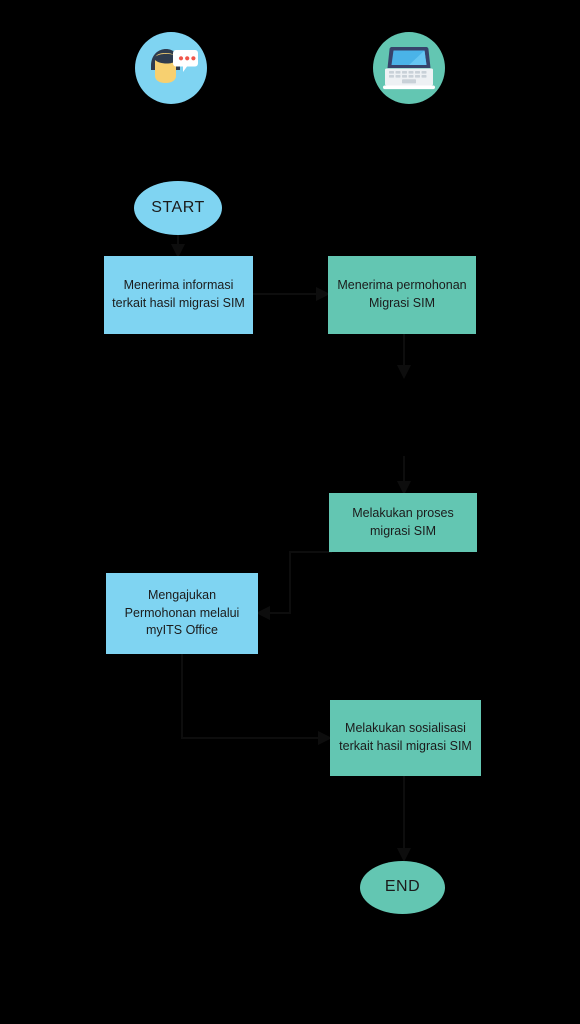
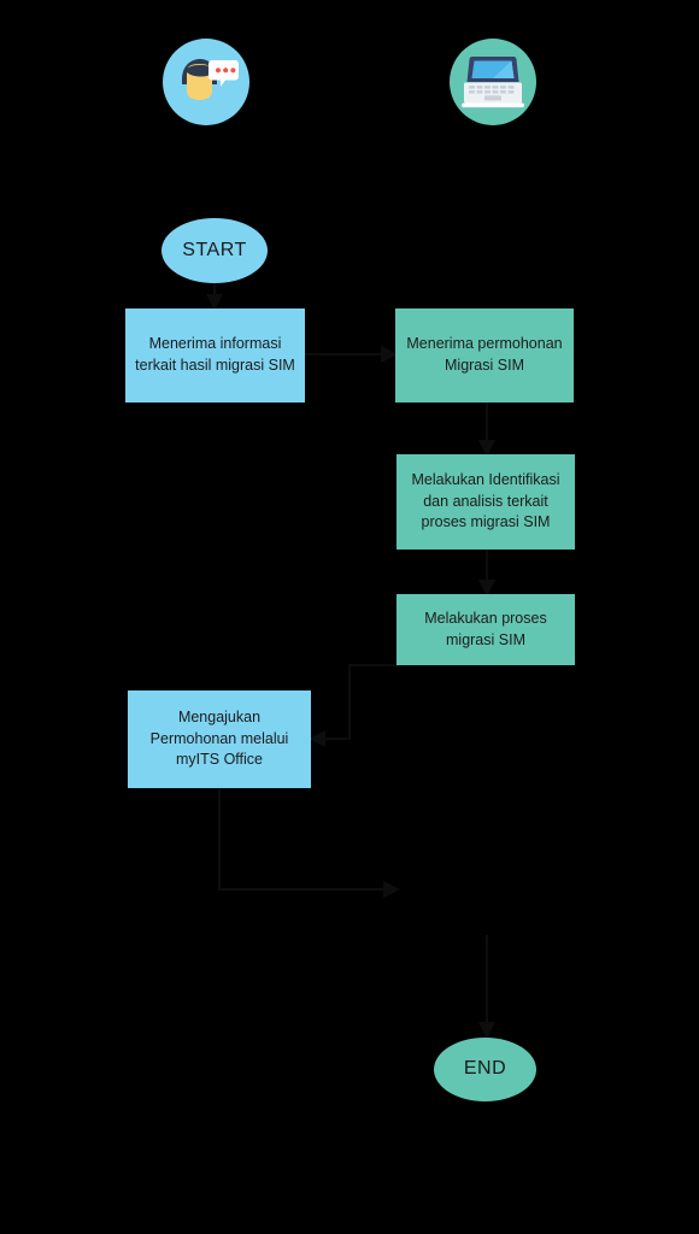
  START
  Menerima informasi terkait hasil migrasi SIM
  Menerima permohonan Migrasi SIM
+ Melakukan Identifikasi dan analisis terkait proses migrasi SIM
  Melakukan proses migrasi SIM
  Mengajukan Permohonan melalui myITS Office
- Melakukan sosialisasi terkait hasil migrasi SIM
  END
